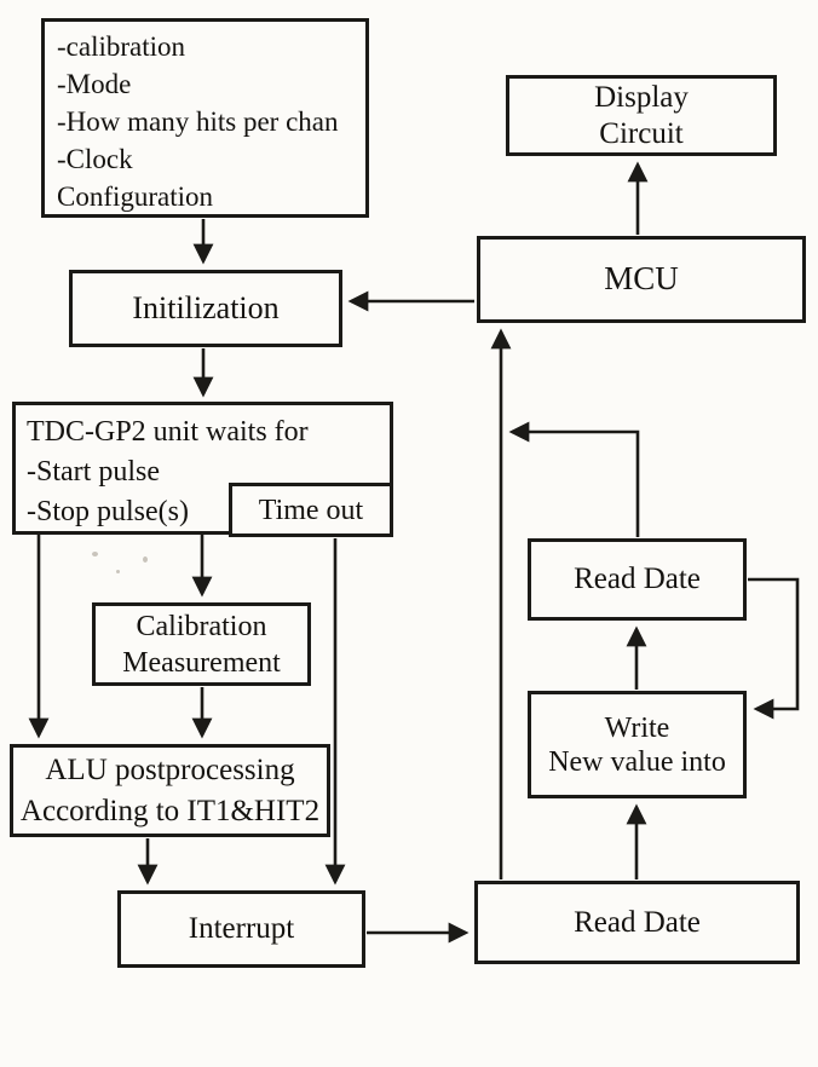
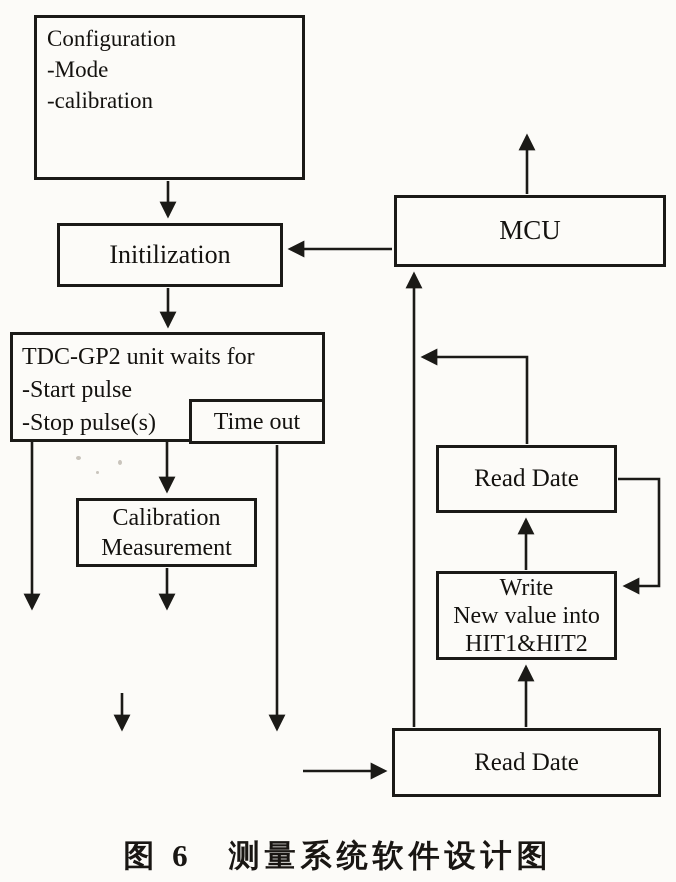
- -calibration
+ Configuration
  -Mode
- -How many hits per chan
- -Clock
- Configuration
+ -calibration
- Display
- Circuit
  Initilization
  MCU
  TDC-GP2 unit waits for
  -Start pulse
  -Stop pulse(s)
  Time out
  Calibration
  Measurement
- ALU postprocessing
- According to IT1&HIT2
- Interrupt
  Read Date
  Write
  New value into
+ HIT1&HIT2
  Read Date
+ 图 6 测量系统软件设计图
